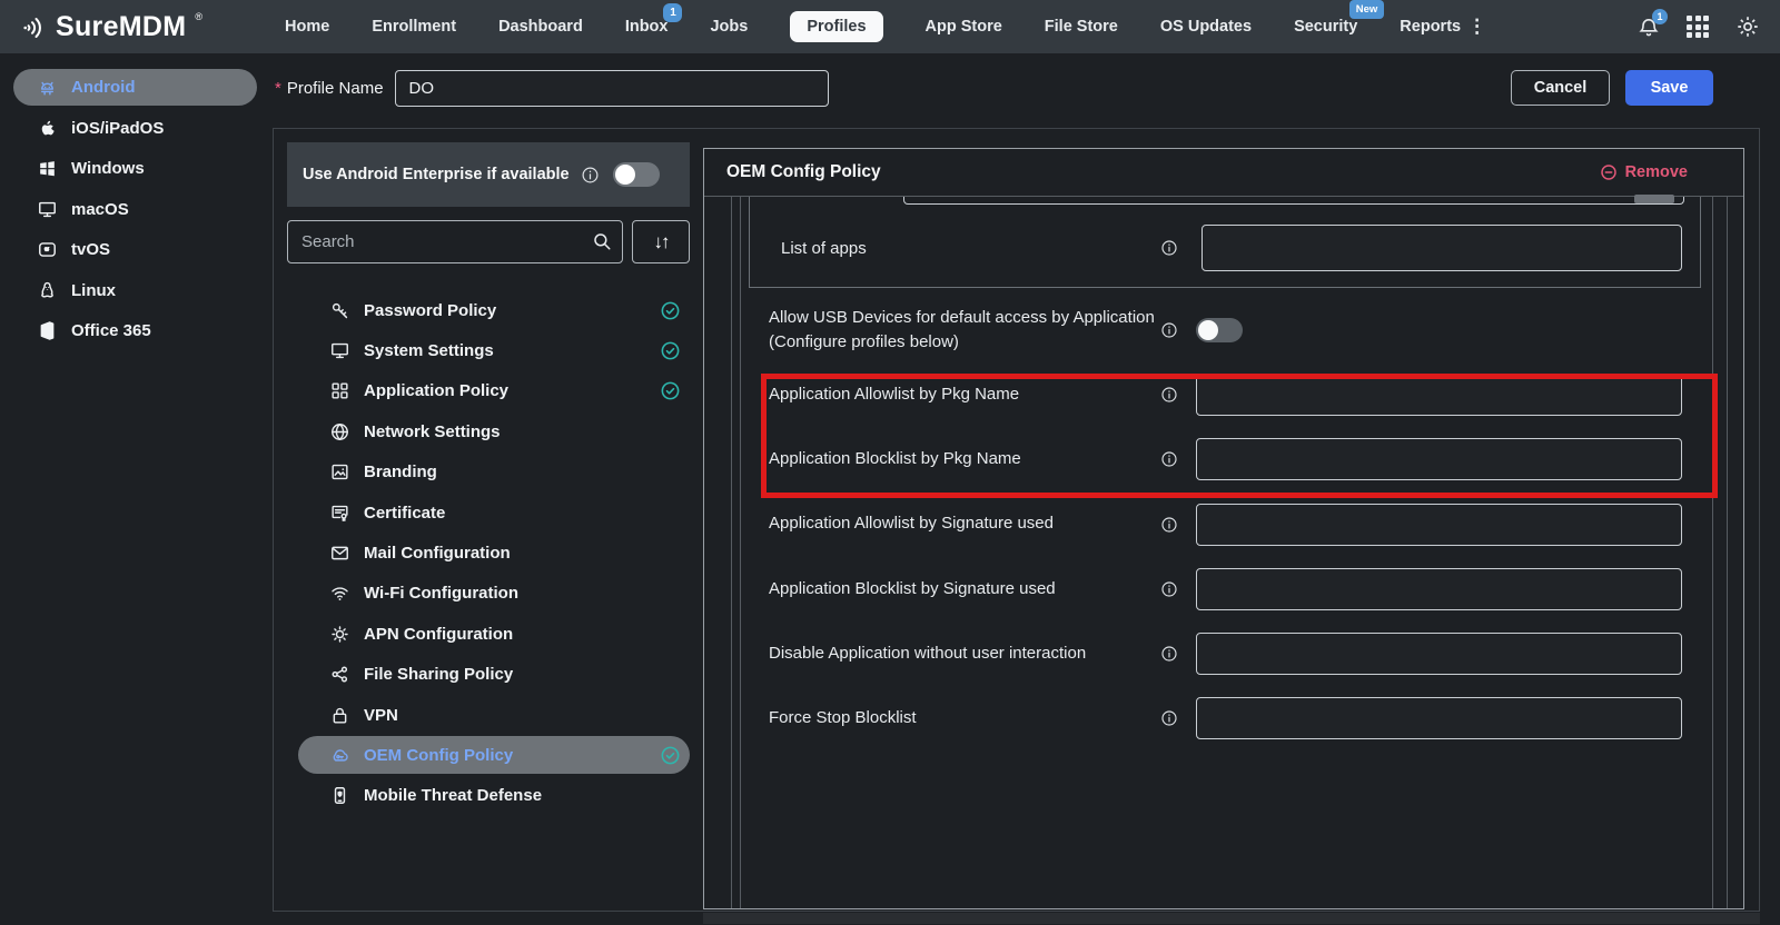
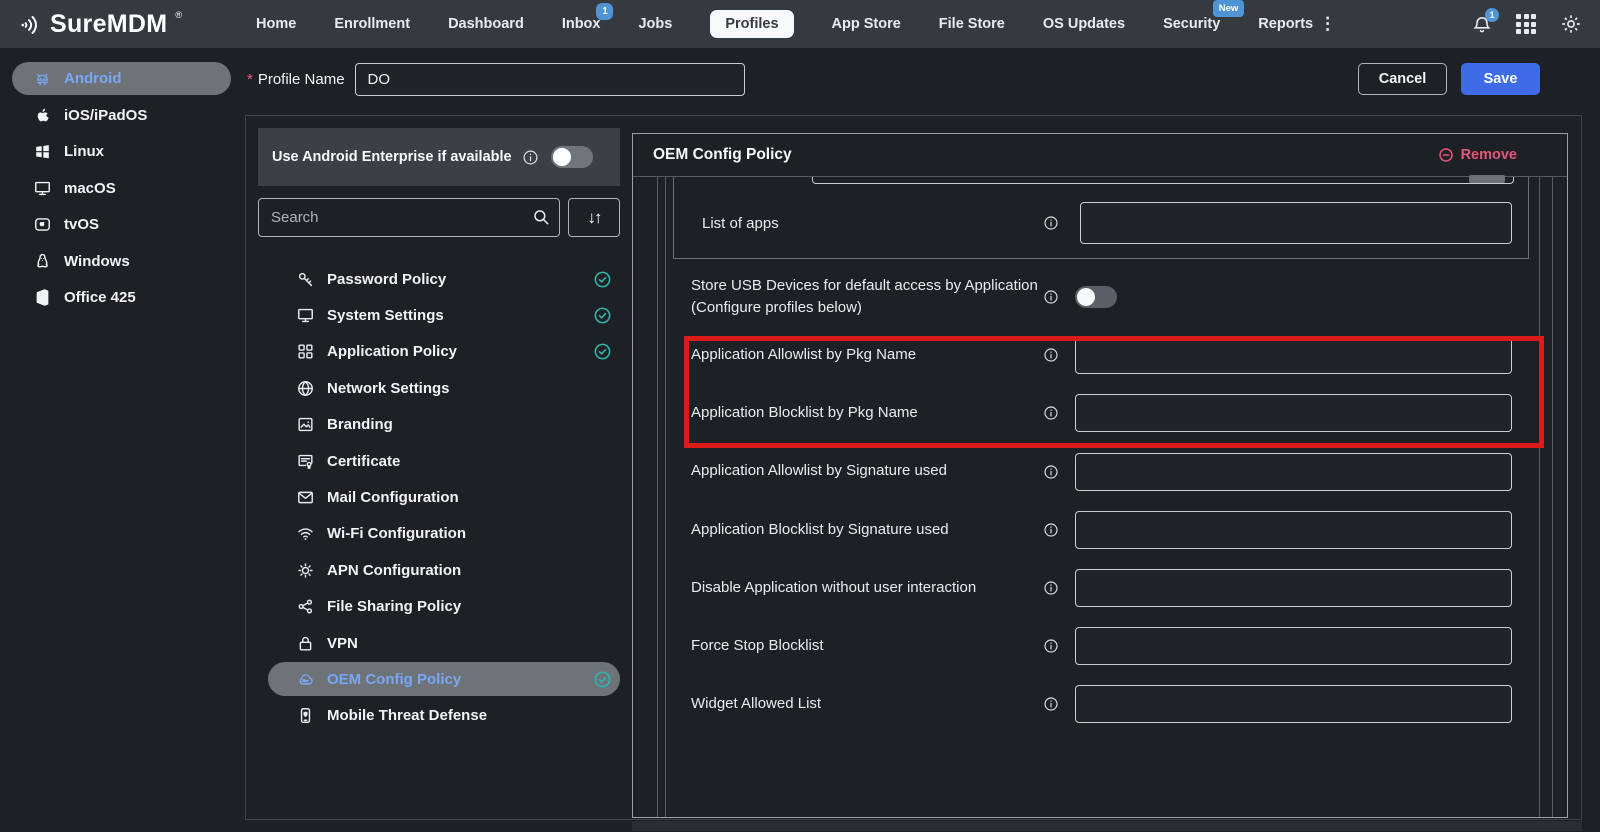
  SureMDM
  ®
  Home
  Enrollment
  Dashboard
  Inbox
  1
  Jobs
  Profiles
  App Store
  File Store
  OS Updates
  Security
  New
  Reports
  ⋮
  1
  *
  Profile Name
  DO
  Cancel
  Save
  Android
  iOS/iPadOS
- Windows
+ Linux
  macOS
  tvOS
- Linux
+ Windows
- Office 365
+ Office 425
  Use Android Enterprise if available
  Search
  ↓↑
  Password Policy
  System Settings
  Application Policy
  Network Settings
  Branding
  Certificate
  Mail Configuration
  Wi-Fi Configuration
  APN Configuration
  File Sharing Policy
  VPN
  OEM Config Policy
  Mobile Threat Defense
  OEM Config Policy
  Remove
  List of apps
- Allow USB Devices for default access by Application (Configure profiles below)
+ Store USB Devices for default access by Application (Configure profiles below)
  Application Allowlist by Pkg Name
  Application Blocklist by Pkg Name
  Application Allowlist by Signature used
  Application Blocklist by Signature used
  Disable Application without user interaction
  Force Stop Blocklist
+ Widget Allowed List
